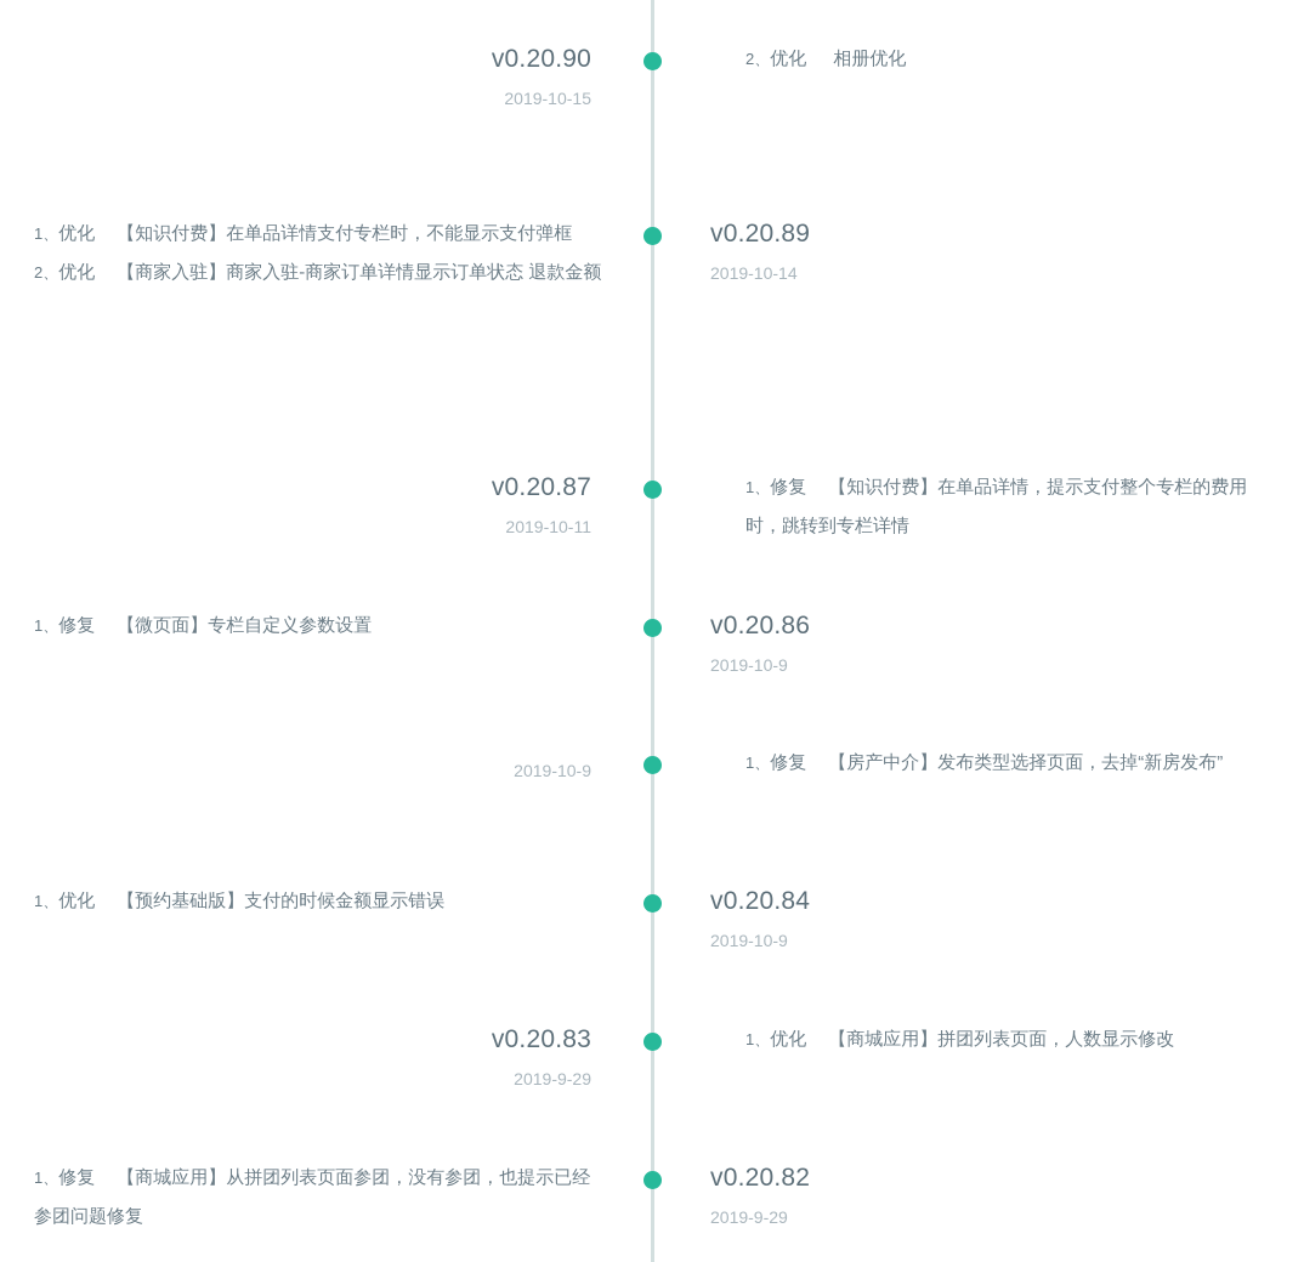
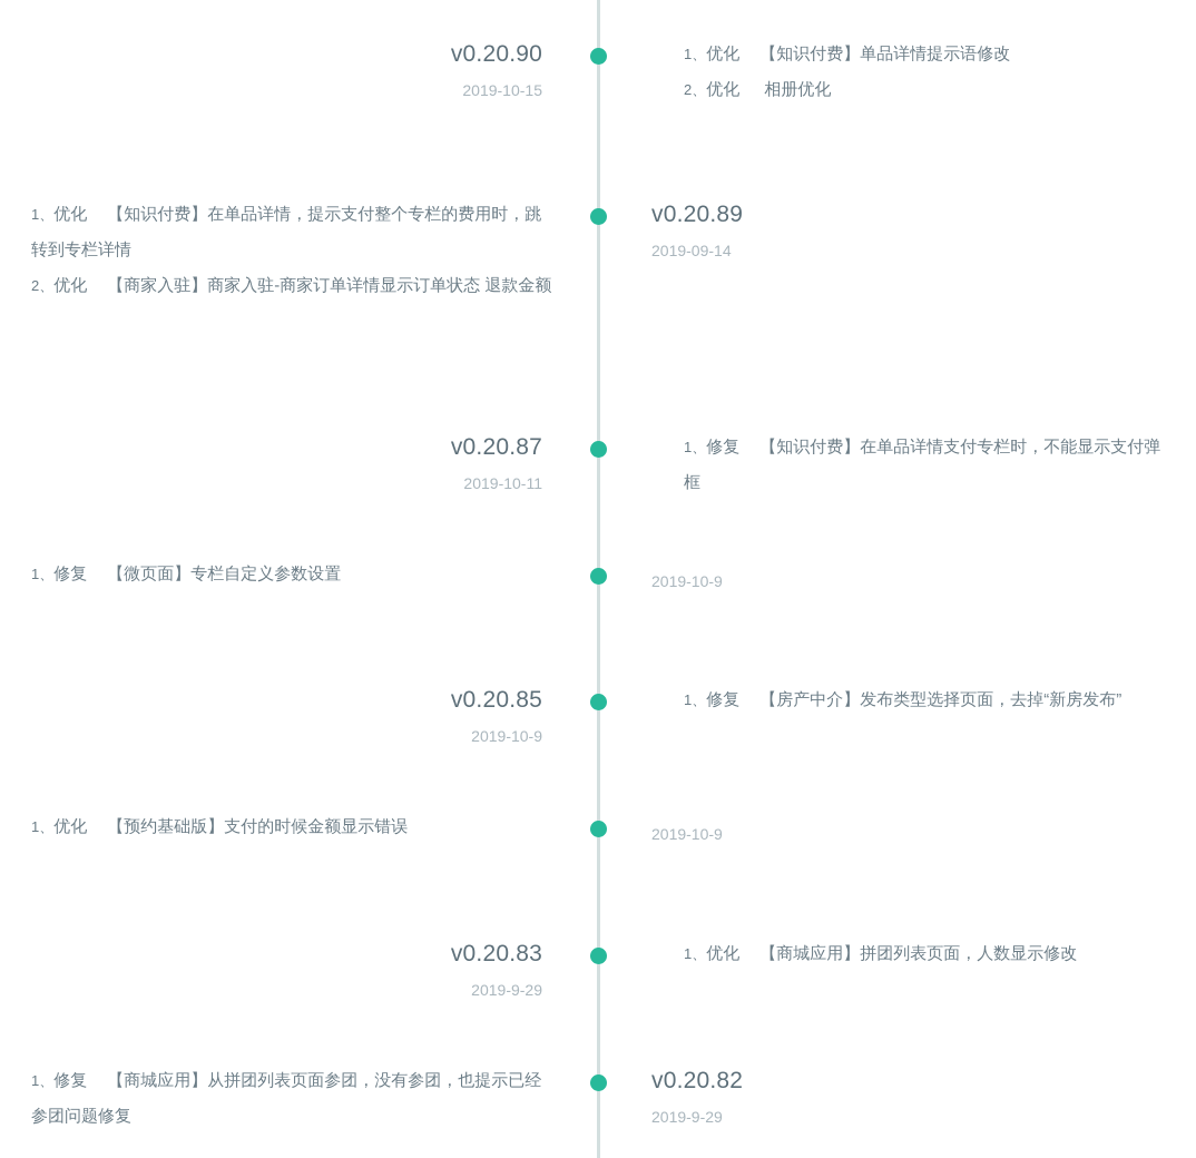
  v0.20.90
  2019-10-15
+ 1、优化 【知识付费】单品详情提示语修改
  2、优化 相册优化
  v0.20.89
- 2019-10-14
+ 2019-09-14
- 1、优化 【知识付费】在单品详情支付专栏时，不能显示支付弹框
+ 1、优化 【知识付费】在单品详情，提示支付整个专栏的费用时，跳转到专栏详情
  2、优化 【商家入驻】商家入驻-商家订单详情显示订单状态 退款金额
  v0.20.87
  2019-10-11
- 1、修复 【知识付费】在单品详情，提示支付整个专栏的费用时，跳转到专栏详情
+ 1、修复 【知识付费】在单品详情支付专栏时，不能显示支付弹框
- v0.20.86
  2019-10-9
  1、修复 【微页面】专栏自定义参数设置
+ v0.20.85
  2019-10-9
  1、修复 【房产中介】发布类型选择页面，去掉“新房发布”
- v0.20.84
  2019-10-9
  1、优化 【预约基础版】支付的时候金额显示错误
  v0.20.83
  2019-9-29
  1、优化 【商城应用】拼团列表页面，人数显示修改
  v0.20.82
  2019-9-29
  1、修复 【商城应用】从拼团列表页面参团，没有参团，也提示已经参团问题修复
